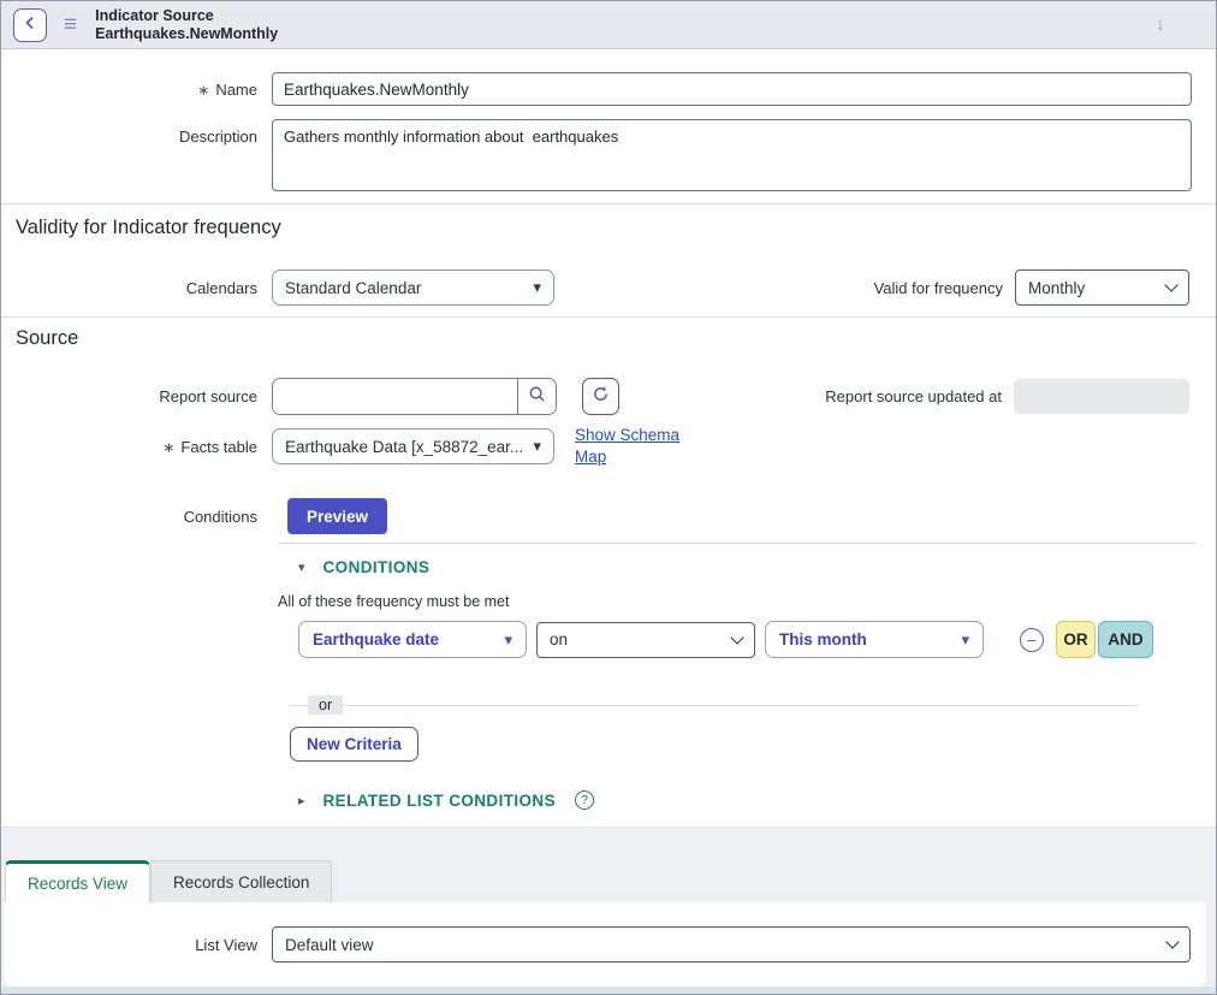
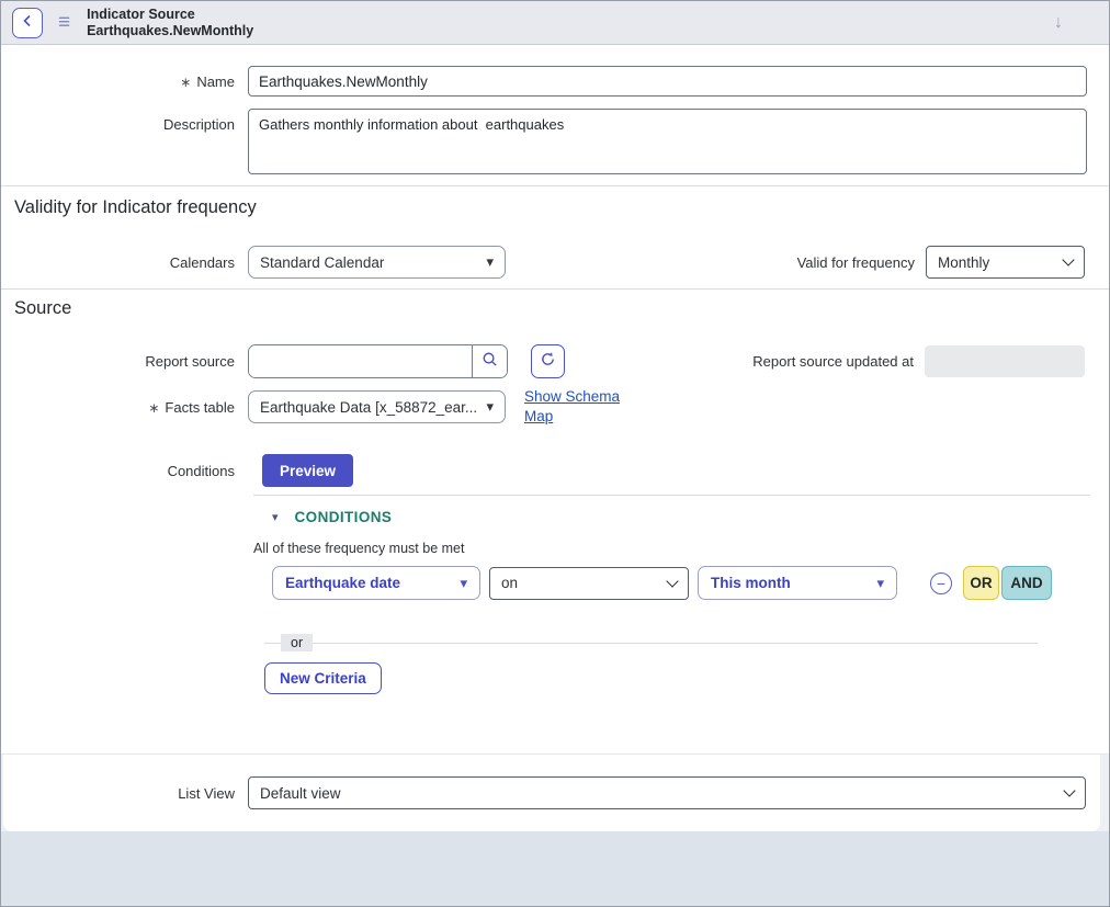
  ≡
  Indicator Source
  Earthquakes.NewMonthly
  ↓
  ∗ Name
  Earthquakes.NewMonthly
  Description
  Gathers monthly information about earthquakes
  Validity for Indicator frequency
  Calendars
  Standard Calendar
  ▾
  Valid for frequency
  Monthly
  Source
  Report source
  Report source updated at
  ∗ Facts table
  Earthquake Data [x_58872_ear...
  ▾
  Show Schema Map
  Conditions
  Preview
  ▾
  CONDITIONS
  All of these frequency must be met
  Earthquake date
  ▾
  on
  This month
  ▾
  −
  OR
  AND
  or
  New Criteria
- ▸
- RELATED LIST CONDITIONS
- ?
- Records View
- Records Collection
  List View
  Default view
